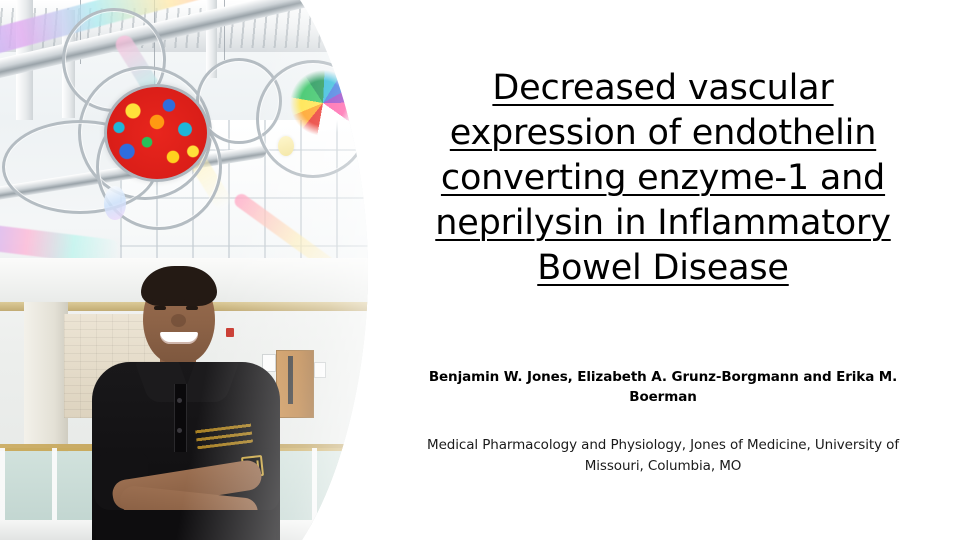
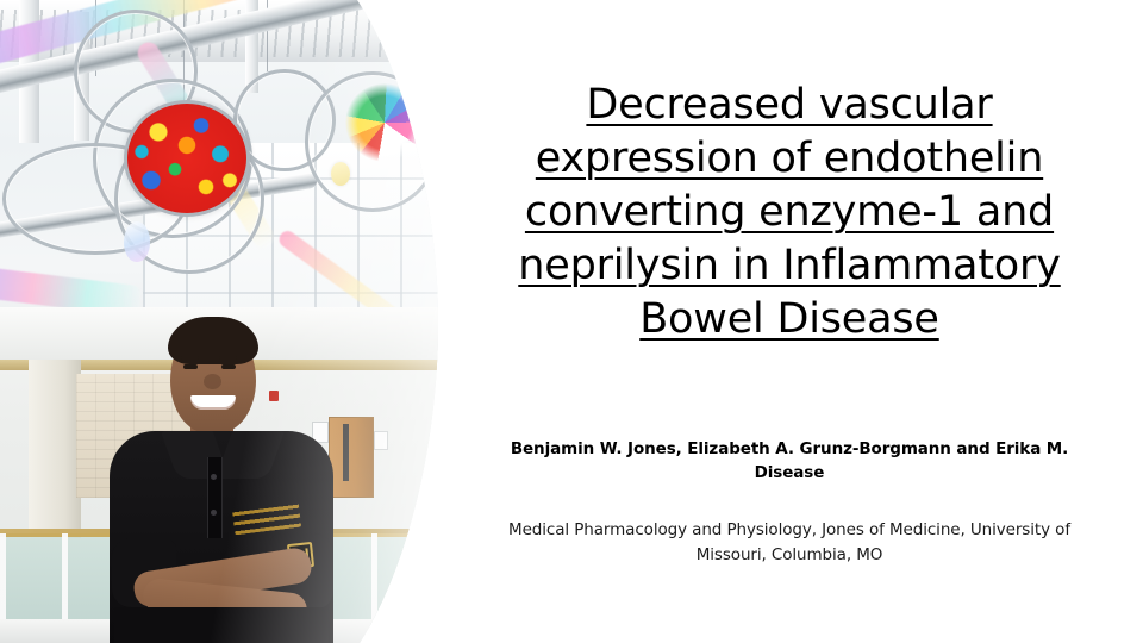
  Decreased vascular expression of endothelin converting enzyme-1 and neprilysin in Inflammatory Bowel Disease
- Benjamin W. Jones, Elizabeth A. Grunz-Borgmann and Erika M. Boerman
+ Benjamin W. Jones, Elizabeth A. Grunz-Borgmann and Erika M. Disease
  Medical Pharmacology and Physiology, Jones of Medicine, University of Missouri, Columbia, MO
